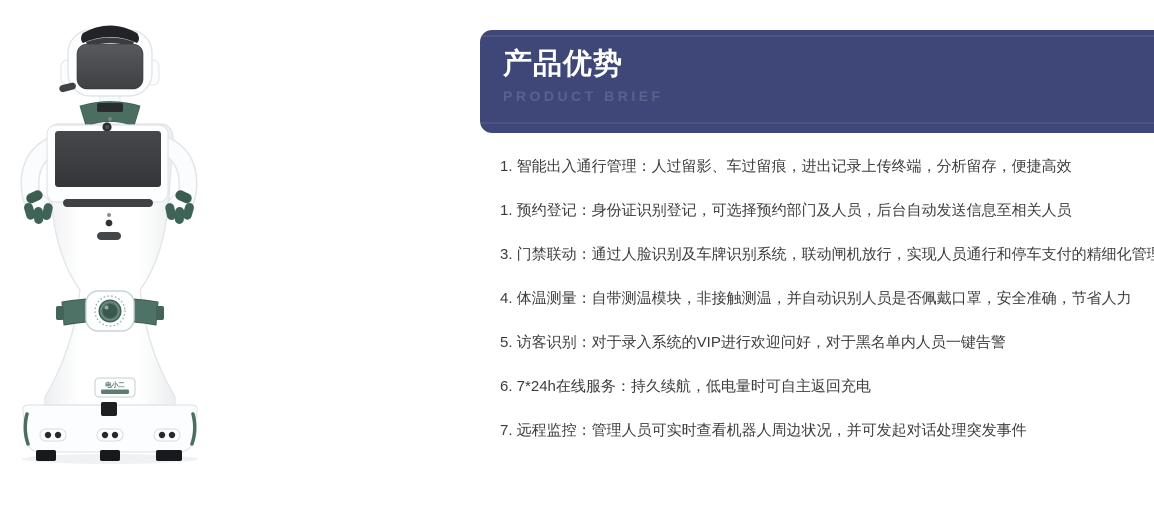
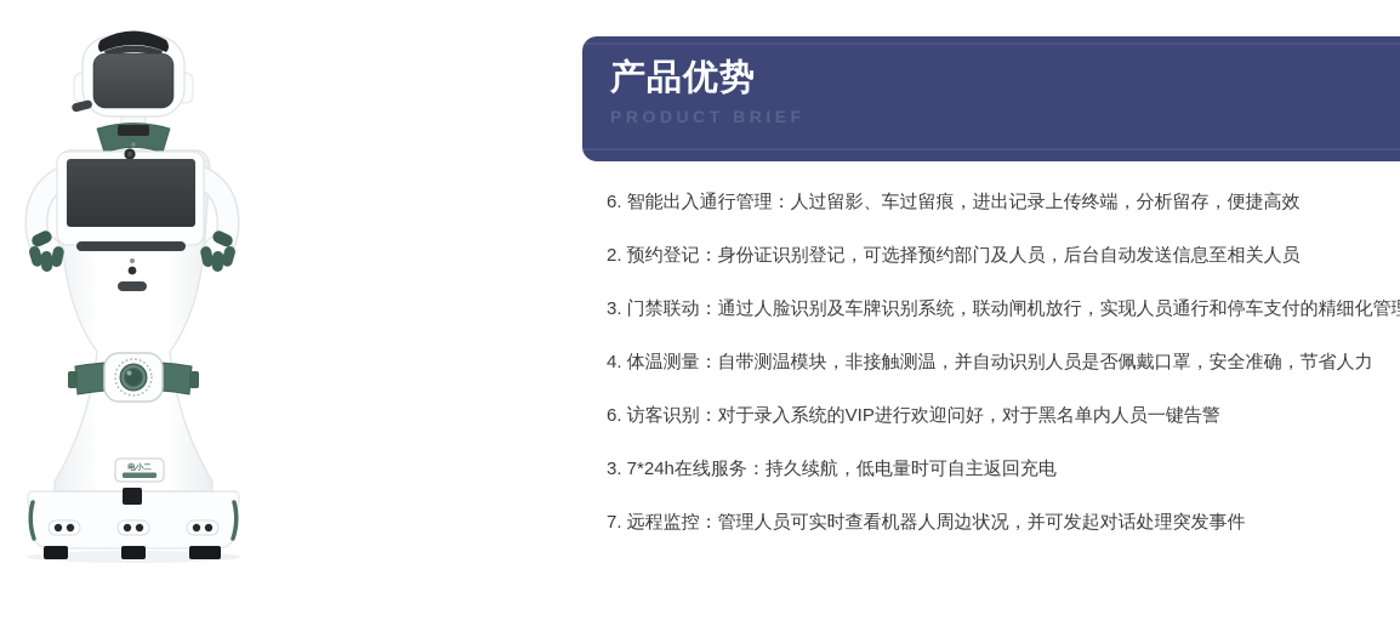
  产品优势
  PRODUCT BRIEF
- 1. 智能出入通行管理：人过留影、车过留痕，进出记录上传终端，分析留存，便捷高效
+ 6. 智能出入通行管理：人过留影、车过留痕，进出记录上传终端，分析留存，便捷高效
- 1. 预约登记：身份证识别登记，可选择预约部门及人员，后台自动发送信息至相关人员
+ 2. 预约登记：身份证识别登记，可选择预约部门及人员，后台自动发送信息至相关人员
  3. 门禁联动：通过人脸识别及车牌识别系统，联动闸机放行，实现人员通行和停车支付的精细化管
  4. 体温测量：自带测温模块，非接触测温，并自动识别人员是否佩戴口罩，安全准确，节省人力
- 5. 访客识别：对于录入系统的VIP进行欢迎问好，对于黑名单内人员一键告警
+ 6. 访客识别：对于录入系统的VIP进行欢迎问好，对于黑名单内人员一键告警
- 6. 7*24h在线服务：持久续航，低电量时可自主返回充电
+ 3. 7*24h在线服务：持久续航，低电量时可自主返回充电
  7. 远程监控：管理人员可实时查看机器人周边状况，并可发起对话处理突发事件
